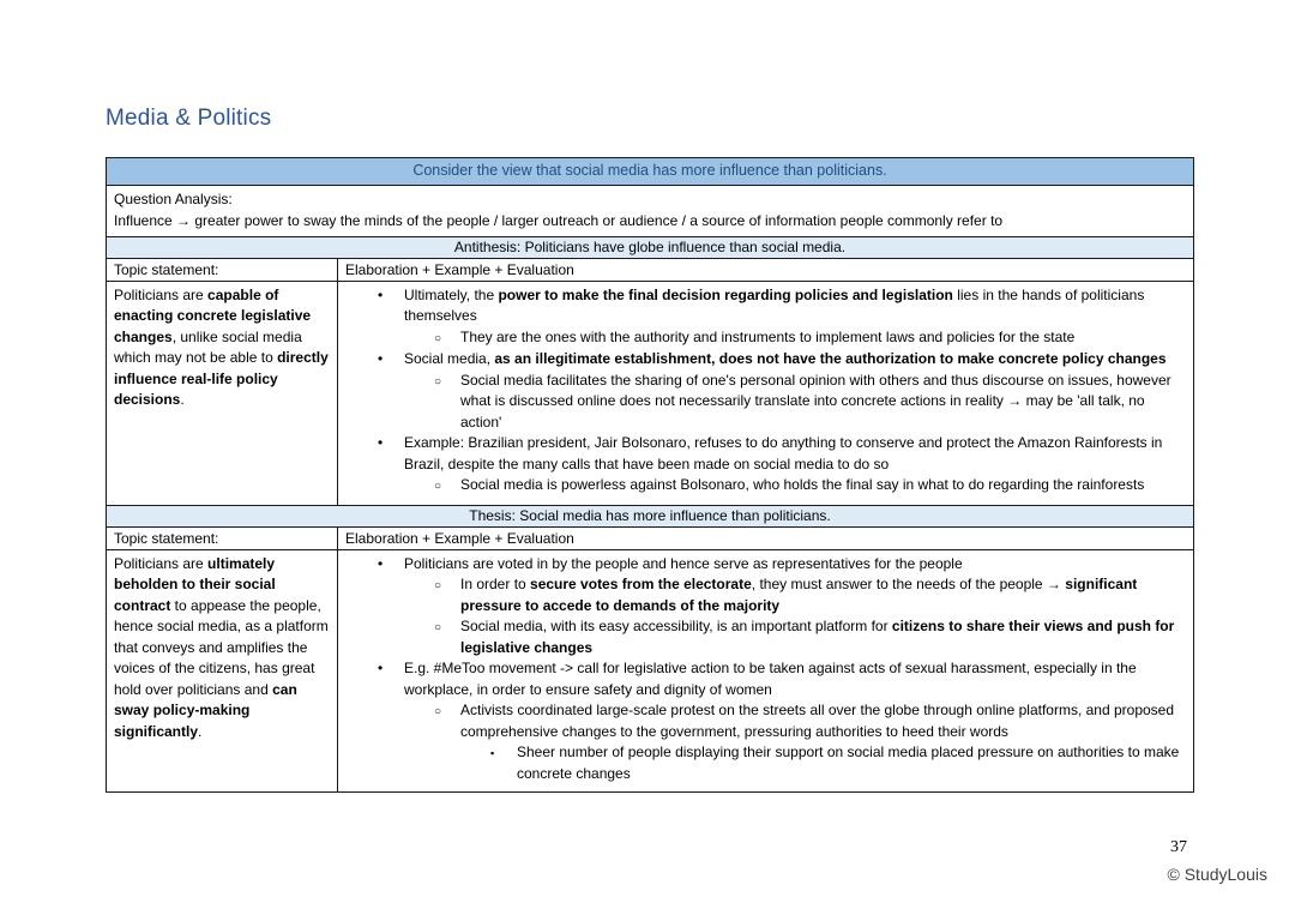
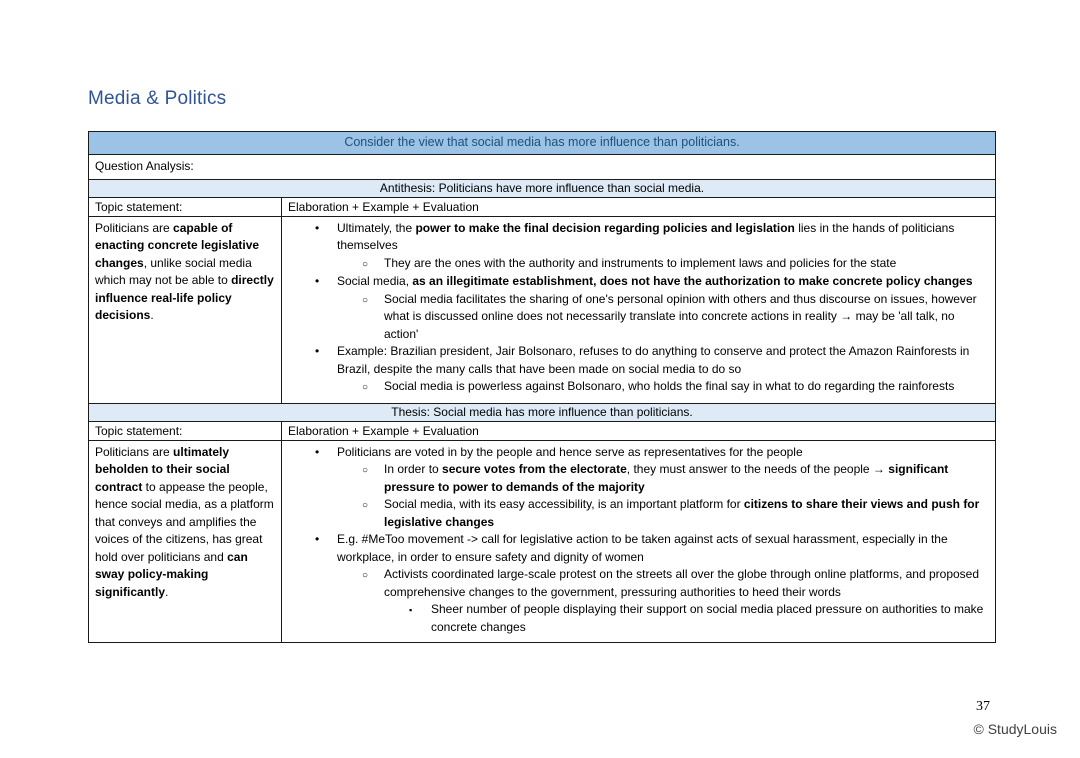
  Media & Politics
  Consider the view that social media has more influence than politicians.
  Question Analysis:
- Influence → greater power to sway the minds of the people / larger outreach or audience / a source of information people commonly refer to
- Antithesis: Politicians have globe influence than social media.
+ Antithesis: Politicians have more influence than social media.
  Topic statement:
  Elaboration + Example + Evaluation
  Politicians are capable of enacting concrete legislative changes, unlike social media which may not be able to directly influence real-life policy decisions.
  •
  Ultimately, the power to make the final decision regarding policies and legislation lies in the hands of politicians themselves
  ○
  They are the ones with the authority and instruments to implement laws and policies for the state
  •
  Social media, as an illegitimate establishment, does not have the authorization to make concrete policy changes
  ○
  Social media facilitates the sharing of one's personal opinion with others and thus discourse on issues, however what is discussed online does not necessarily translate into concrete actions in reality → may be 'all talk, no action'
  •
  Example: Brazilian president, Jair Bolsonaro, refuses to do anything to conserve and protect the Amazon Rainforests in Brazil, despite the many calls that have been made on social media to do so
  ○
  Social media is powerless against Bolsonaro, who holds the final say in what to do regarding the rainforests
  Thesis: Social media has more influence than politicians.
  Topic statement:
  Elaboration + Example + Evaluation
  Politicians are ultimately beholden to their social contract to appease the people, hence social media, as a platform that conveys and amplifies the voices of the citizens, has great hold over politicians and can sway policy-making significantly.
  •
  Politicians are voted in by the people and hence serve as representatives for the people
  ○
- In order to secure votes from the electorate, they must answer to the needs of the people → significant pressure to accede to demands of the majority
+ In order to secure votes from the electorate, they must answer to the needs of the people → significant pressure to power to demands of the majority
  ○
  Social media, with its easy accessibility, is an important platform for citizens to share their views and push for legislative changes
  •
  E.g. #MeToo movement -> call for legislative action to be taken against acts of sexual harassment, especially in the workplace, in order to ensure safety and dignity of women
  ○
  Activists coordinated large-scale protest on the streets all over the globe through online platforms, and proposed comprehensive changes to the government, pressuring authorities to heed their words
  ▪
  Sheer number of people displaying their support on social media placed pressure on authorities to make concrete changes
  37
  © StudyLouis
